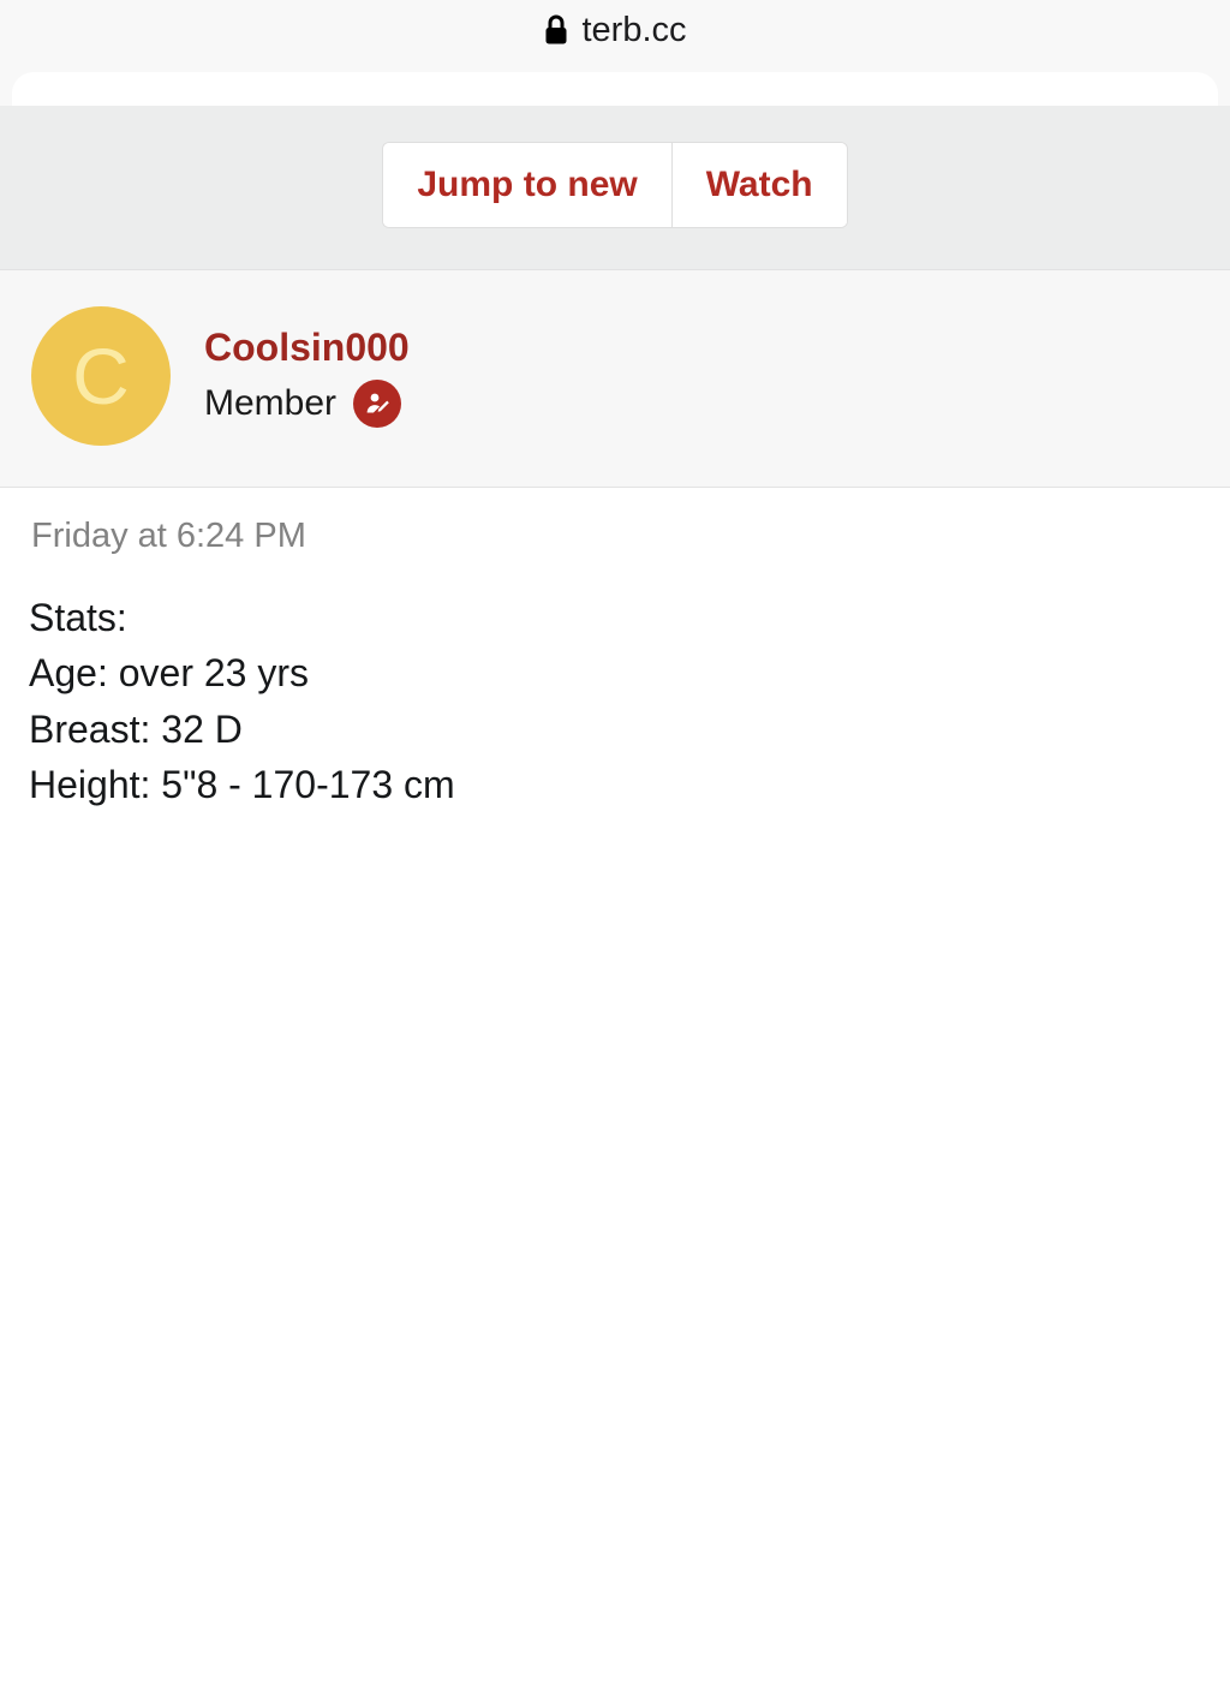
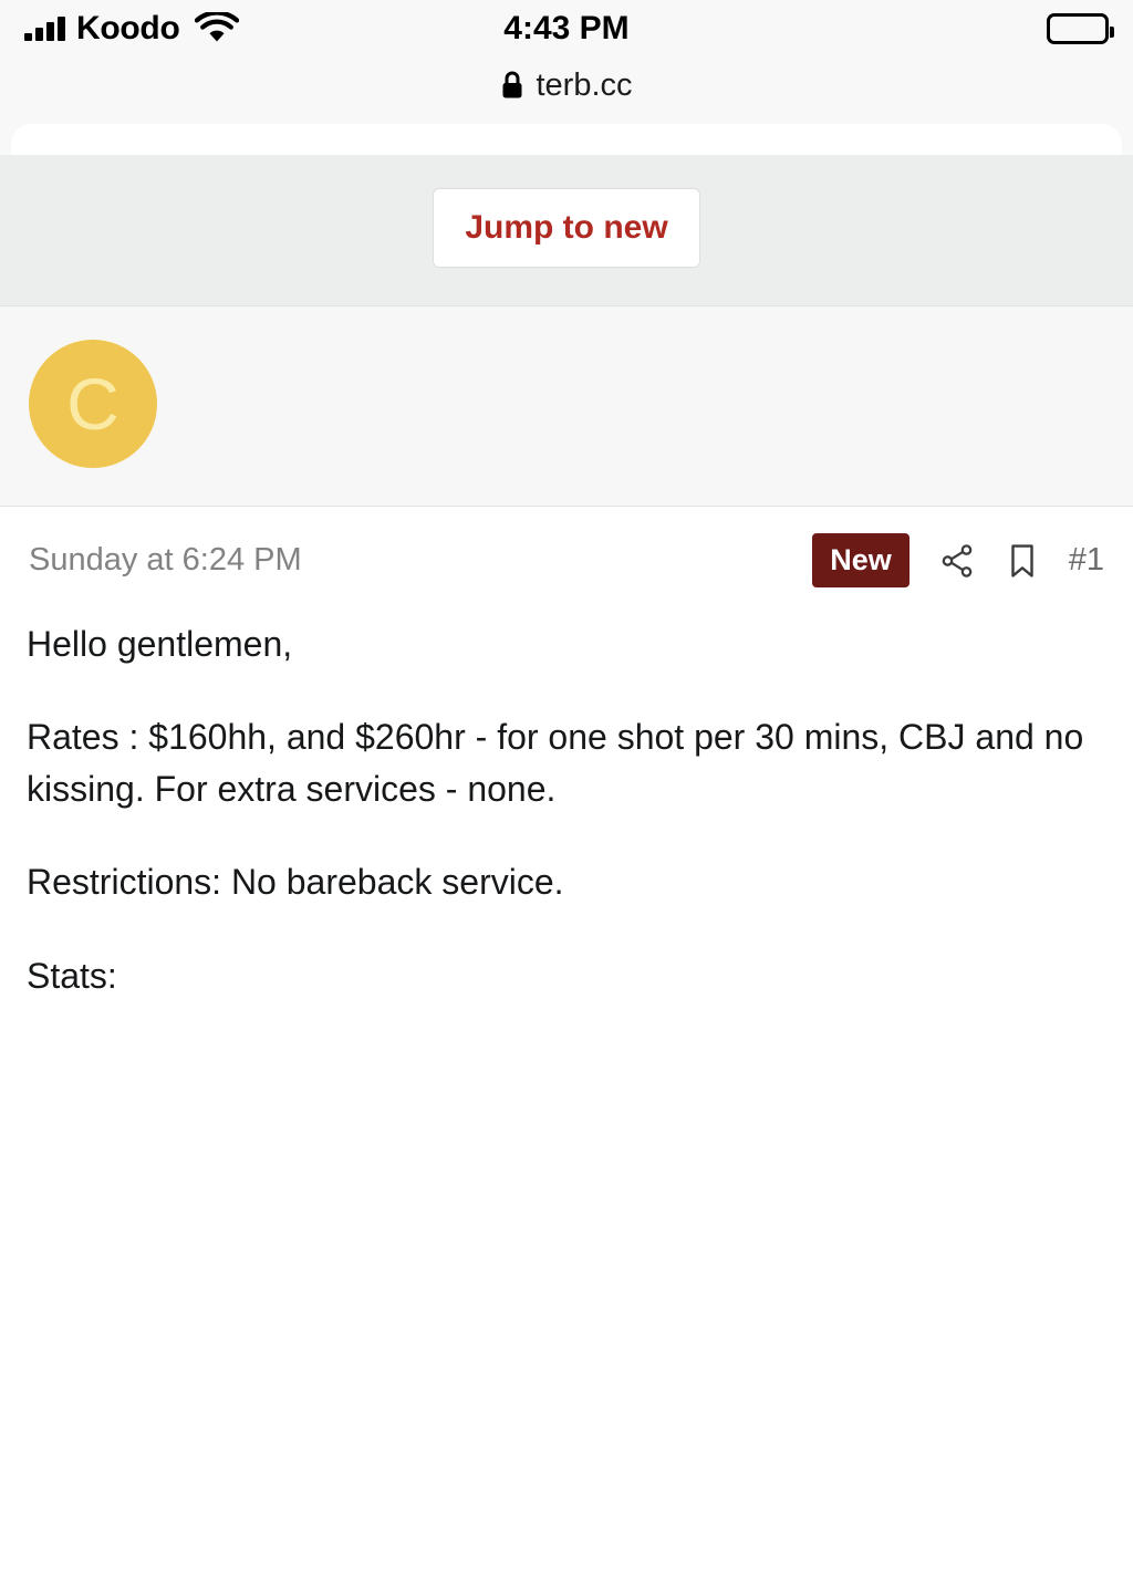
+ Koodo
+ 4:43 PM
  terb.cc
  Jump to new
- Watch
  C
- Coolsin000
- Member
- Friday at 6:24 PM
+ Sunday at 6:24 PM
+ New
+ #1
+ Hello gentlemen,
+ Rates : $160hh, and $260hr - for one shot per 30 mins, CBJ and no kissing. For extra services - none.
+ Restrictions: No bareback service.
  Stats:
- Age: over 23 yrs
- Breast: 32 D
- Height: 5"8 - 170-173 cm
